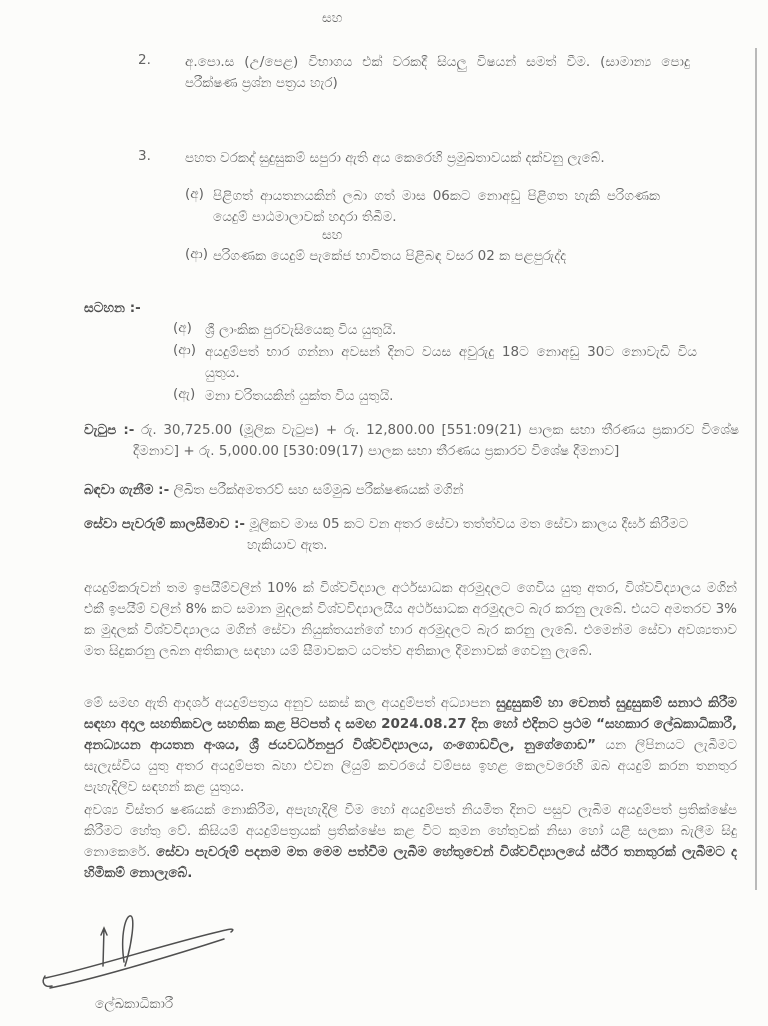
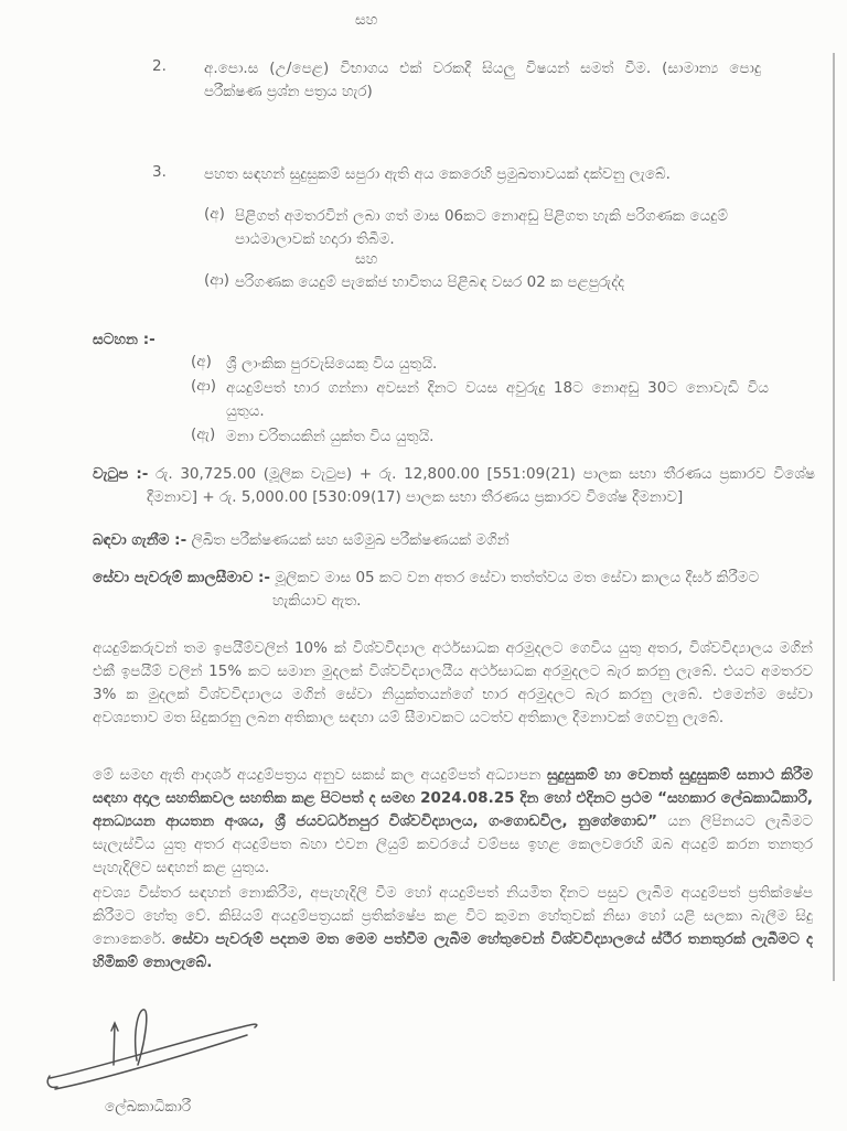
  සහ
  2.
  අ.පො.ස (උ/පෙළ) විභාගය එක් වරකදී සියලු විෂයන් සමත් වීම. (සාමාන්‍ය පොදු පරීක්ෂණ ප්‍රශ්න පත්‍රය හැර)
  3.
- පහත වරකද් සුදුසුකම් සපුරා ඇති අය කෙරෙහි ප්‍රමුඛතාවයක් දක්වනු ලැබේ.
+ පහත සඳහන් සුදුසුකම් සපුරා ඇති අය කෙරෙහි ප්‍රමුඛතාවයක් දක්වනු ලැබේ.
  (අ)
- පිළිගත් ආයතනයකින් ලබා ගත් මාස 06කට නොඅඩු පිළිගත හැකි පරිගණක යෙදුම් පාඨමාලාවක් හදාරා තිබීම.
+ පිළිගත් අමතරවින් ලබා ගත් මාස 06කට නොඅඩු පිළිගත හැකි පරිගණක යෙදුම් පාඨමාලාවක් හදාරා තිබීම.
  සහ
  (ආ)
  පරිගණක යෙදුම් පැකේජ භාවිතය පිළිබඳ වසර 02 ක පළපුරුද්ද
  සටහන :-
  (අ)
  ශ්‍රී ලාංකික පුරවැසියෙකු විය යුතුයි.
  (ආ)
  අයදුම්පත් භාර ගන්නා අවසන් දිනට වයස අවුරුදු 18ට නොඅඩු 30ට නොවැඩි විය යුතුය.
  (ඇ)
  මනා චරිතයකින් යුක්ත විය යුතුයි.
  වැටුප :- රු. 30,725.00 (මූලික වැටුප) + රු. 12,800.00 [551:09(21) පාලක සභා තීරණය ප්‍රකාරව විශේෂ දීමනාව] + රු. 5,000.00 [530:09(17) පාලක සභා තීරණය ප්‍රකාරව විශේෂ දීමනාව]
- බඳවා ගැනීම :- ලිඛිත පරීක්අමතරව් සහ සම්මුඛ පරීක්ෂණයක් මගින්
+ බඳවා ගැනීම :- ලිඛිත පරීක්ෂණයක් සහ සම්මුඛ පරීක්ෂණයක් මගින්
  සේවා පැවරුම් කාලසීමාව :- මූලිකව මාස 05 කට වන අතර සේවා තත්ත්වය මත සේවා කාලය දීර්ඝ කිරීමට හැකියාව ඇත.
- අයදුම්කරුවන් තම ඉපයීම්වලින් 10% ක් විශ්වවිද්‍යාල අර්ථසාධක අරමුදලට ගෙවිය යුතු අතර, විශ්වවිද්‍යාලය මගින් එකී ඉපයීම් වලින් 8% කට සමාන මුදලක් විශ්වවිද්‍යාලයීය අර්ථසාධක අරමුදලට බැර කරනු ලැබේ. එයට අමතරව 3% ක මුදලක් විශ්වවිද්‍යාලය මගින් සේවා නියුක්තයන්ගේ භාර අරමුදලට බැර කරනු ලැබේ. එමෙන්ම සේවා අවශ්‍යතාව මත සිදුකරනු ලබන අතිකාල සඳහා යම් සීමාවකට යටත්ව අතිකාල දීමනාවක් ගෙවනු ලැබේ.
+ අයදුම්කරුවන් තම ඉපයීම්වලින් 10% ක් විශ්වවිද්‍යාල අර්ථසාධක අරමුදලට ගෙවිය යුතු අතර, විශ්වවිද්‍යාලය මගින් එකී ඉපයීම් වලින් 15% කට සමාන මුදලක් විශ්වවිද්‍යාලයීය අර්ථසාධක අරමුදලට බැර කරනු ලැබේ. එයට අමතරව 3% ක මුදලක් විශ්වවිද්‍යාලය මගින් සේවා නියුක්තයන්ගේ භාර අරමුදලට බැර කරනු ලැබේ. එමෙන්ම සේවා අවශ්‍යතාව මත සිදුකරනු ලබන අතිකාල සඳහා යම් සීමාවකට යටත්ව අතිකාල දීමනාවක් ගෙවනු ලැබේ.
- මේ සමඟ ඇති ආදර්ශ අයදුම්පත්‍රය අනුව සකස් කල අයදුම්පත් අධ්‍යාපන සුදුසුකම් හා වෙනත් සුදුසුකම් සනාථ කිරීම සඳහා අදාල සහතිකවල සහතික කළ පිටපත් ද සමඟ 2024.08.27 දින හෝ එදිනට ප්‍රථම “සහකාර ලේඛකාධිකාරී, අනධ්‍යයන ආයතන අංශය, ශ්‍රී ජයවර්ධනපුර විශ්වවිද්‍යාලය, ගංගොඩවිල, නුගේගොඩ” යන ලිපිනයට ලැබීමට සැලැස්විය යුතු අතර අයදුම්පත බහා එවන ලියුම් කවරයේ වම්පස ඉහළ කෙලවරෙහි ඔබ අයදුම් කරන තනතුර පැහැදිලිව සඳහන් කළ යුතුය.
+ මේ සමඟ ඇති ආදර්ශ අයදුම්පත්‍රය අනුව සකස් කල අයදුම්පත් අධ්‍යාපන සුදුසුකම් හා වෙනත් සුදුසුකම් සනාථ කිරීම සඳහා අදාල සහතිකවල සහතික කළ පිටපත් ද සමඟ 2024.08.25 දින හෝ එදිනට ප්‍රථම “සහකාර ලේඛකාධිකාරී, අනධ්‍යයන ආයතන අංශය, ශ්‍රී ජයවර්ධනපුර විශ්වවිද්‍යාලය, ගංගොඩවිල, නුගේගොඩ” යන ලිපිනයට ලැබීමට සැලැස්විය යුතු අතර අයදුම්පත බහා එවන ලියුම් කවරයේ වම්පස ඉහළ කෙලවරෙහි ඔබ අයදුම් කරන තනතුර පැහැදිලිව සඳහන් කළ යුතුය.
- අවශ්‍ය විස්තර ෂණයක් නොකිරීම, අපැහැදිලි වීම හෝ අයදුම්පත් නියමිත දිනට පසුව ලැබීම අයදුම්පත් ප්‍රතික්ෂේප කිරීමට හේතු වේ. කිසියම් අයදුම්පත්‍රයක් ප්‍රතික්ෂේප කළ විට කුමන හේතුවක් නිසා හෝ යළි සලකා බැලීම සිදු නොකෙරේ. සේවා පැවරුම් පදනම මත මෙම පත්වීම ලැබීම හේතුවෙන් විශ්වවිද්‍යාලයේ ස්ථීර තනතුරක් ලැබීමට ද හිමිකම් නොලැබේ.
+ අවශ්‍ය විස්තර සඳහන් නොකිරීම, අපැහැදිලි වීම හෝ අයදුම්පත් නියමිත දිනට පසුව ලැබීම අයදුම්පත් ප්‍රතික්ෂේප කිරීමට හේතු වේ. කිසියම් අයදුම්පත්‍රයක් ප්‍රතික්ෂේප කළ විට කුමන හේතුවක් නිසා හෝ යළි සලකා බැලීම සිදු නොකෙරේ. සේවා පැවරුම් පදනම මත මෙම පත්වීම ලැබීම හේතුවෙන් විශ්වවිද්‍යාලයේ ස්ථීර තනතුරක් ලැබීමට ද හිමිකම් නොලැබේ.
  ලේඛකාධිකාරී
